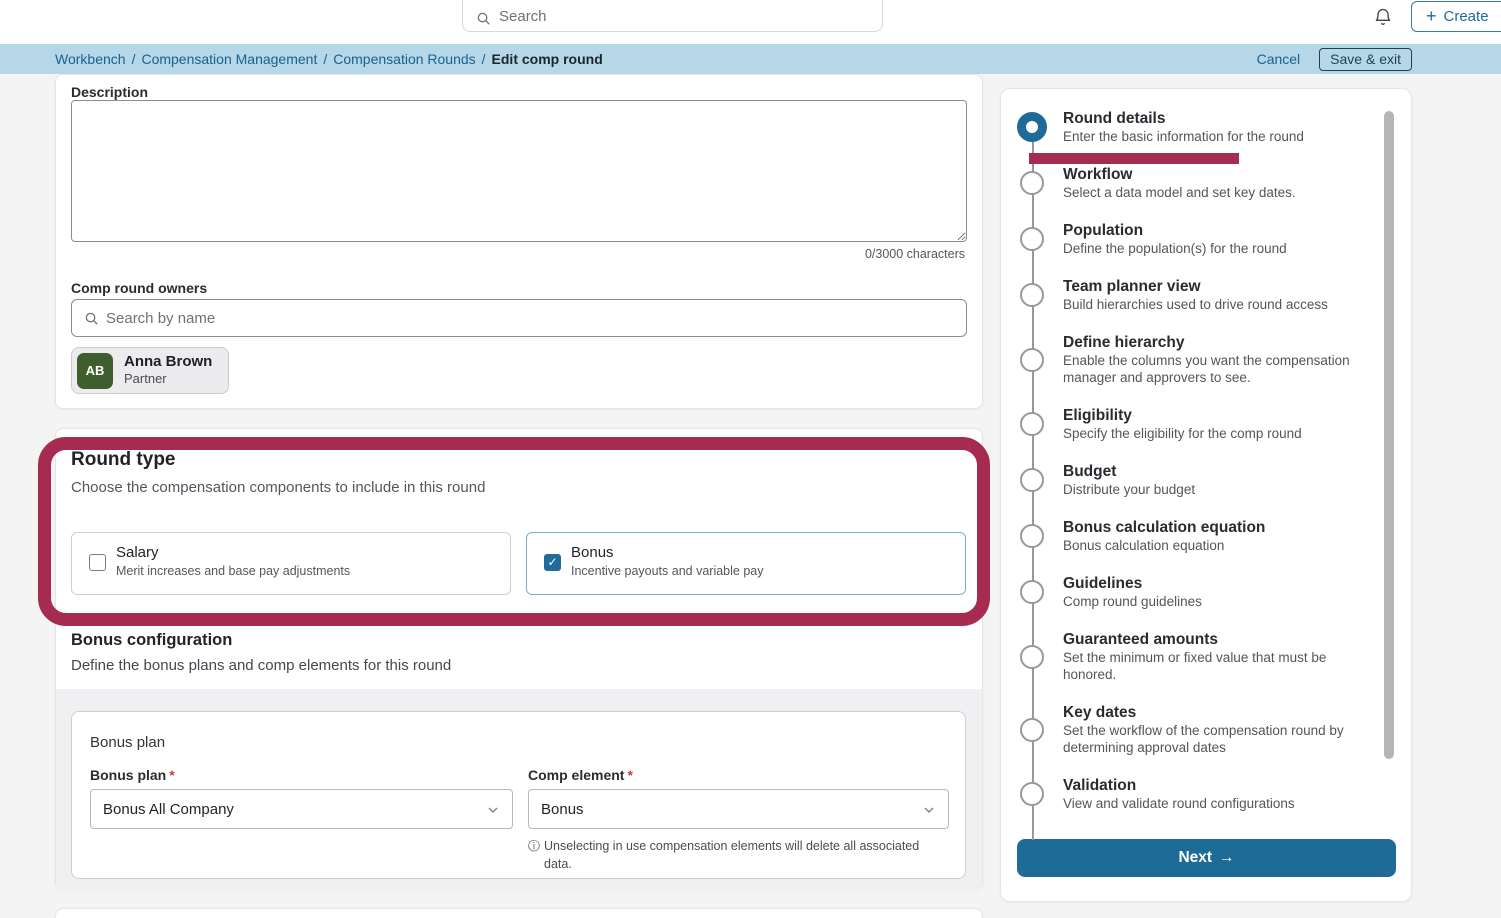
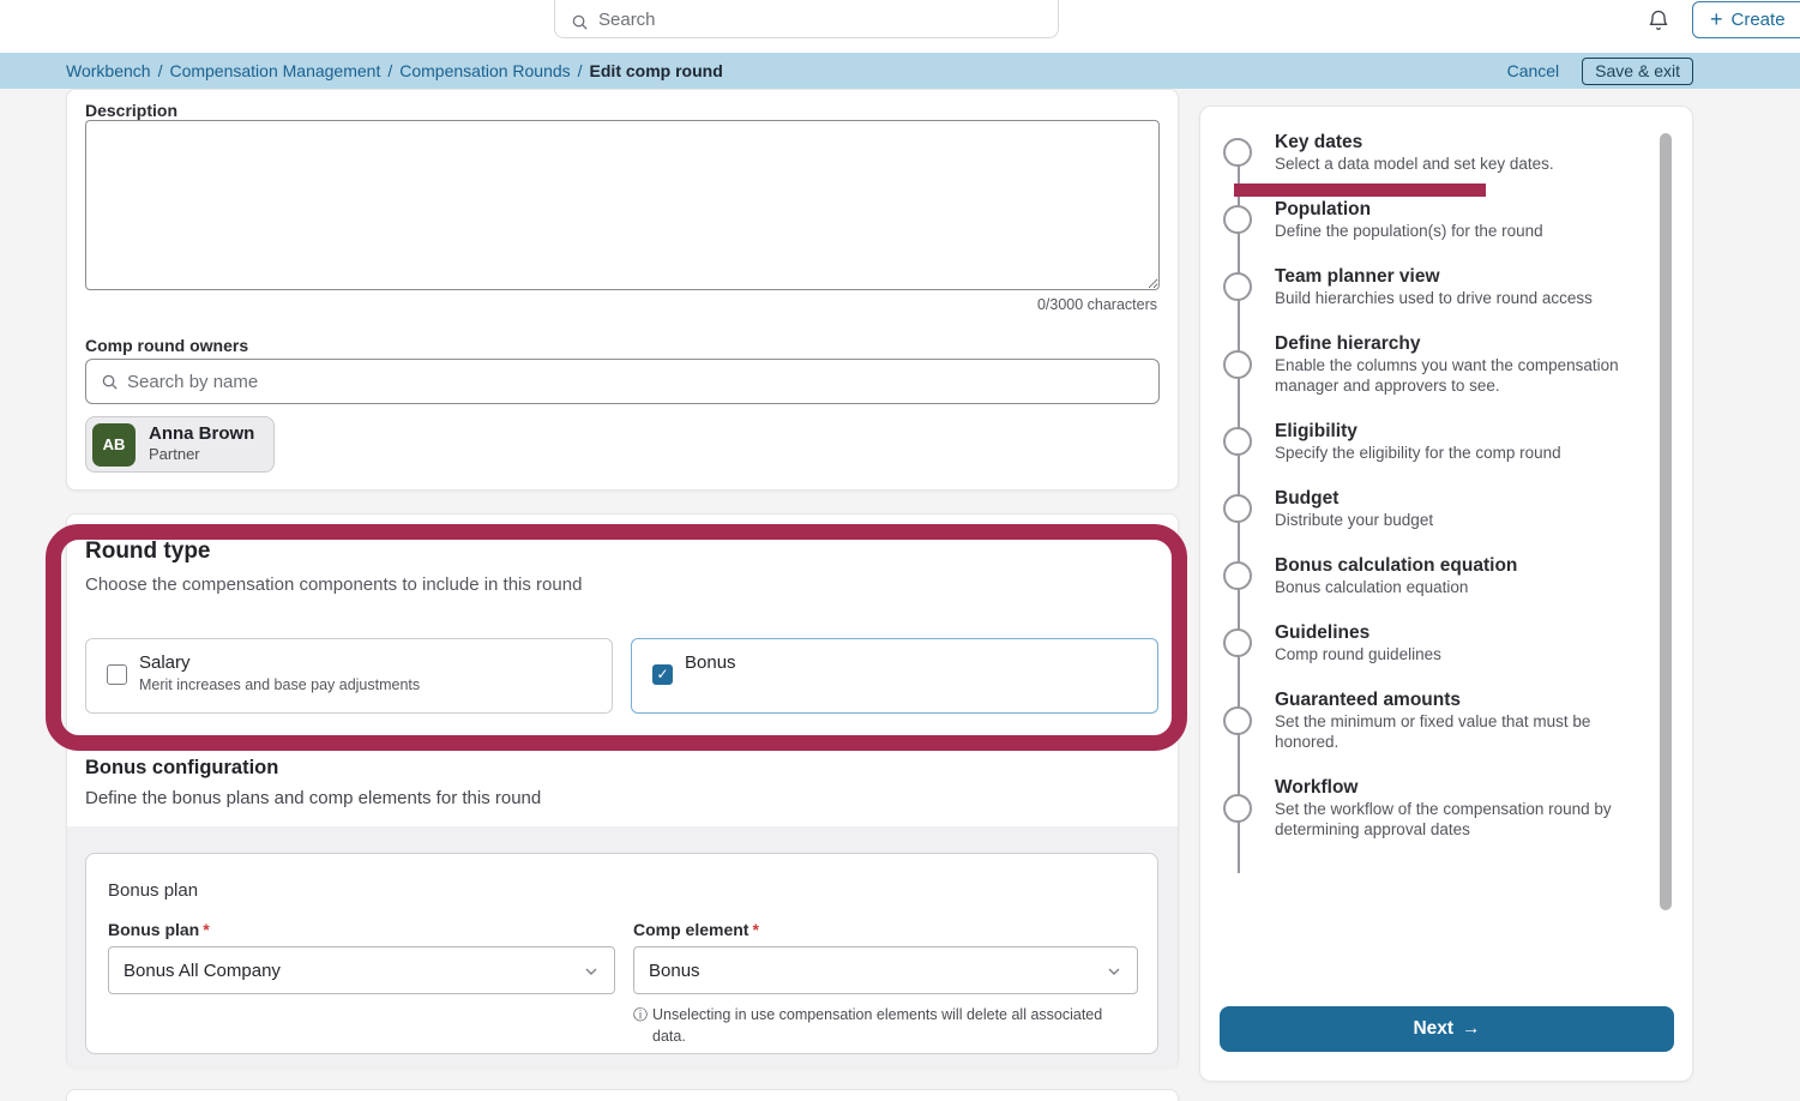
  Search
  +
  Create
  Workbench
  /
  Compensation Management
  /
  Compensation Rounds
  /
  Edit comp round
  Cancel
  Save & exit
  Description
  0/3000 characters
  Comp round owners
  Search by name
  AB
  Anna Brown
  Partner
  Round type
  Choose the compensation components to include in this round
  Salary
  Merit increases and base pay adjustments
  ✓
  Bonus
- Incentive payouts and variable pay
  Bonus configuration
  Define the bonus plans and comp elements for this round
  Bonus plan
  Bonus plan *
  Bonus All Company
  Comp element *
  Bonus
  ⓘ
  Unselecting in use compensation elements will delete all associated data.
- Round details
- Enter the basic information for the round
- Workflow
+ Key dates
  Select a data model and set key dates.
  Population
  Define the population(s) for the round
  Team planner view
  Build hierarchies used to drive round access
  Define hierarchy
  Enable the columns you want the compensation manager and approvers to see.
  Eligibility
  Specify the eligibility for the comp round
  Budget
  Distribute your budget
  Bonus calculation equation
  Bonus calculation equation
  Guidelines
  Comp round guidelines
  Guaranteed amounts
  Set the minimum or fixed value that must be honored.
- Key dates
+ Workflow
  Set the workflow of the compensation round by determining approval dates
- Validation
- View and validate round configurations
  Next
  →
